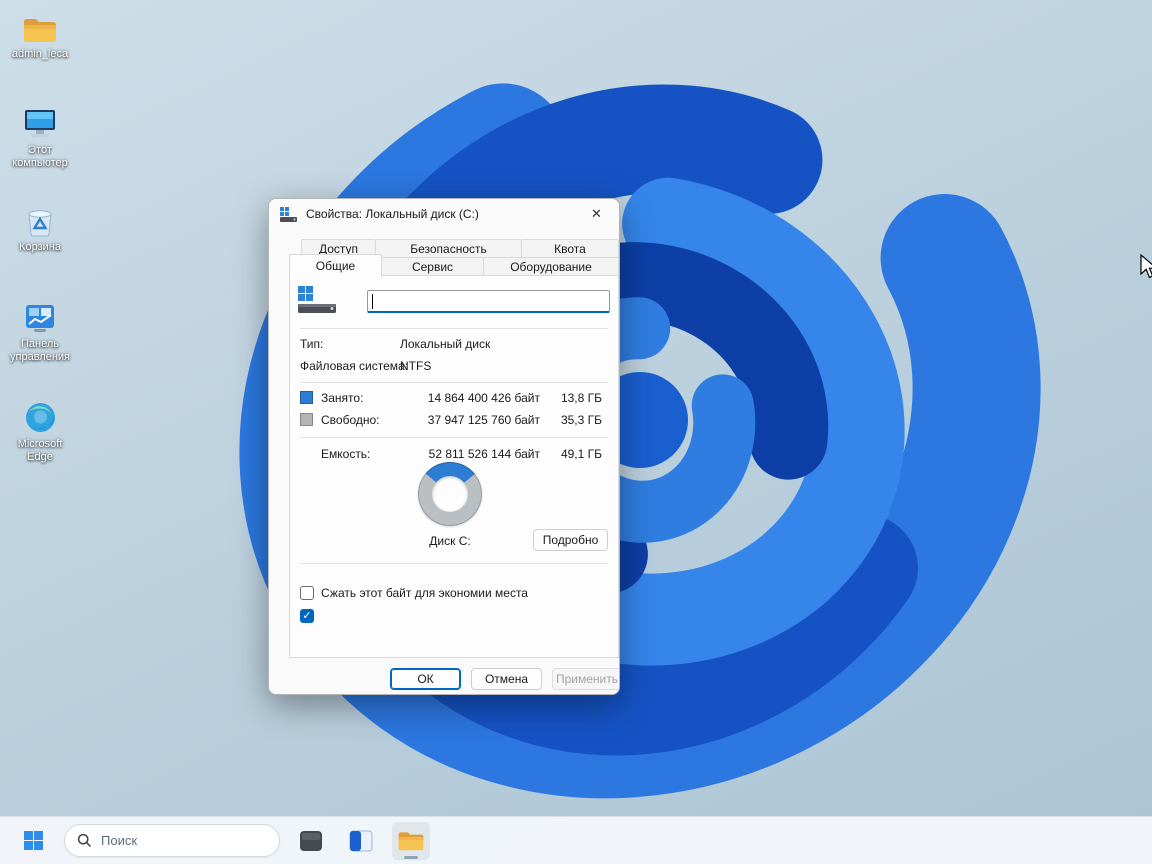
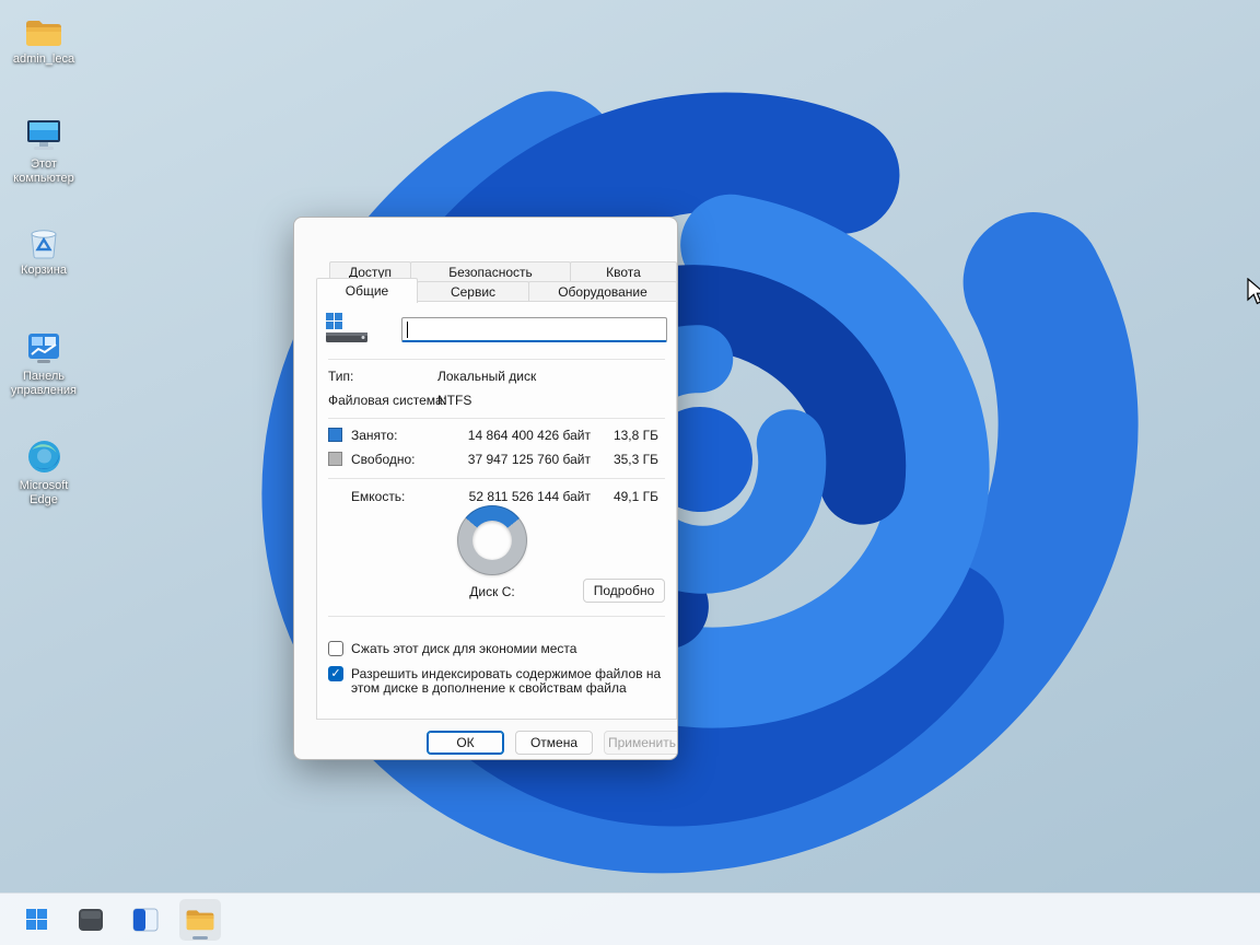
  admin_leca
  Этот компьютер
  Корзина
  Панель управления
  Microsoft Edge
- Свойства: Локальный диск (C:)
- ✕
  Доступ
  Безопасность
  Квота
  Общие
  Сервис
  Оборудование
  Тип:
  Локальный диск
  Файловая система:
  NTFS
  Занято:
  14 864 400 426 байт
  13,8 ГБ
  Свободно:
  37 947 125 760 байт
  35,3 ГБ
  Емкость:
  52 811 526 144 байт
  49,1 ГБ
  Диск C:
  Подробно
- Сжать этот байт для экономии места
+ Сжать этот диск для экономии места
  ✓
+ Разрешить индексировать содержимое файлов на этом диске в дополнение к свойствам файла
  ОК
  Отмена
  Применить
- Поиск
